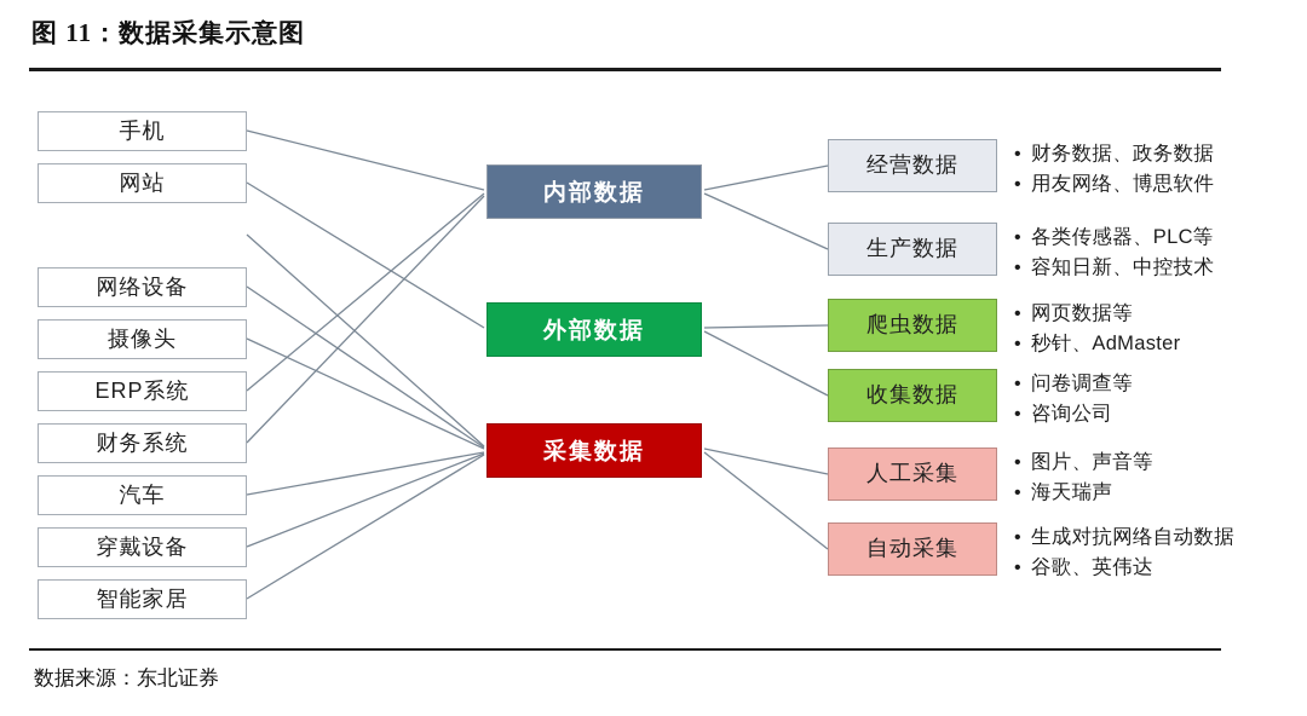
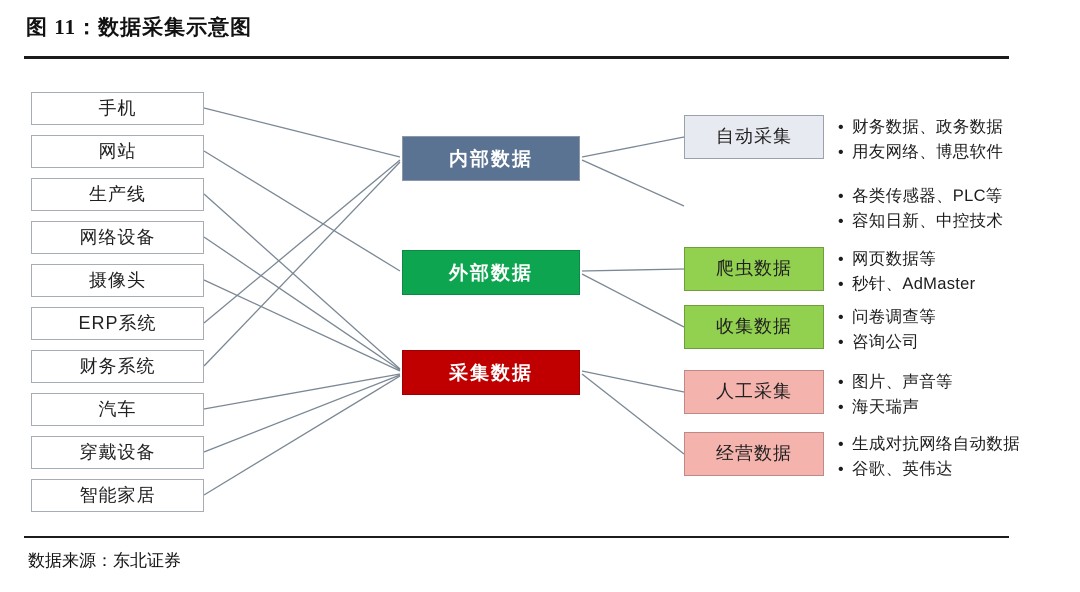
  图 11：数据采集示意图
  手机
  网站
+ 生产线
  网络设备
  摄像头
  ERP系统
  财务系统
  汽车
  穿戴设备
  智能家居
  内部数据
  外部数据
  采集数据
- 经营数据
+ 自动采集
- 生产数据
  爬虫数据
  收集数据
  人工采集
- 自动采集
+ 经营数据
  •
  财务数据、政务数据
  •
  用友网络、博思软件
  •
  各类传感器、PLC等
  •
  容知日新、中控技术
  •
  网页数据等
  •
  秒针、AdMaster
  •
  问卷调查等
  •
  咨询公司
  •
  图片、声音等
  •
  海天瑞声
  •
  生成对抗网络自动数据
  •
  谷歌、英伟达
  数据来源：东北证券
